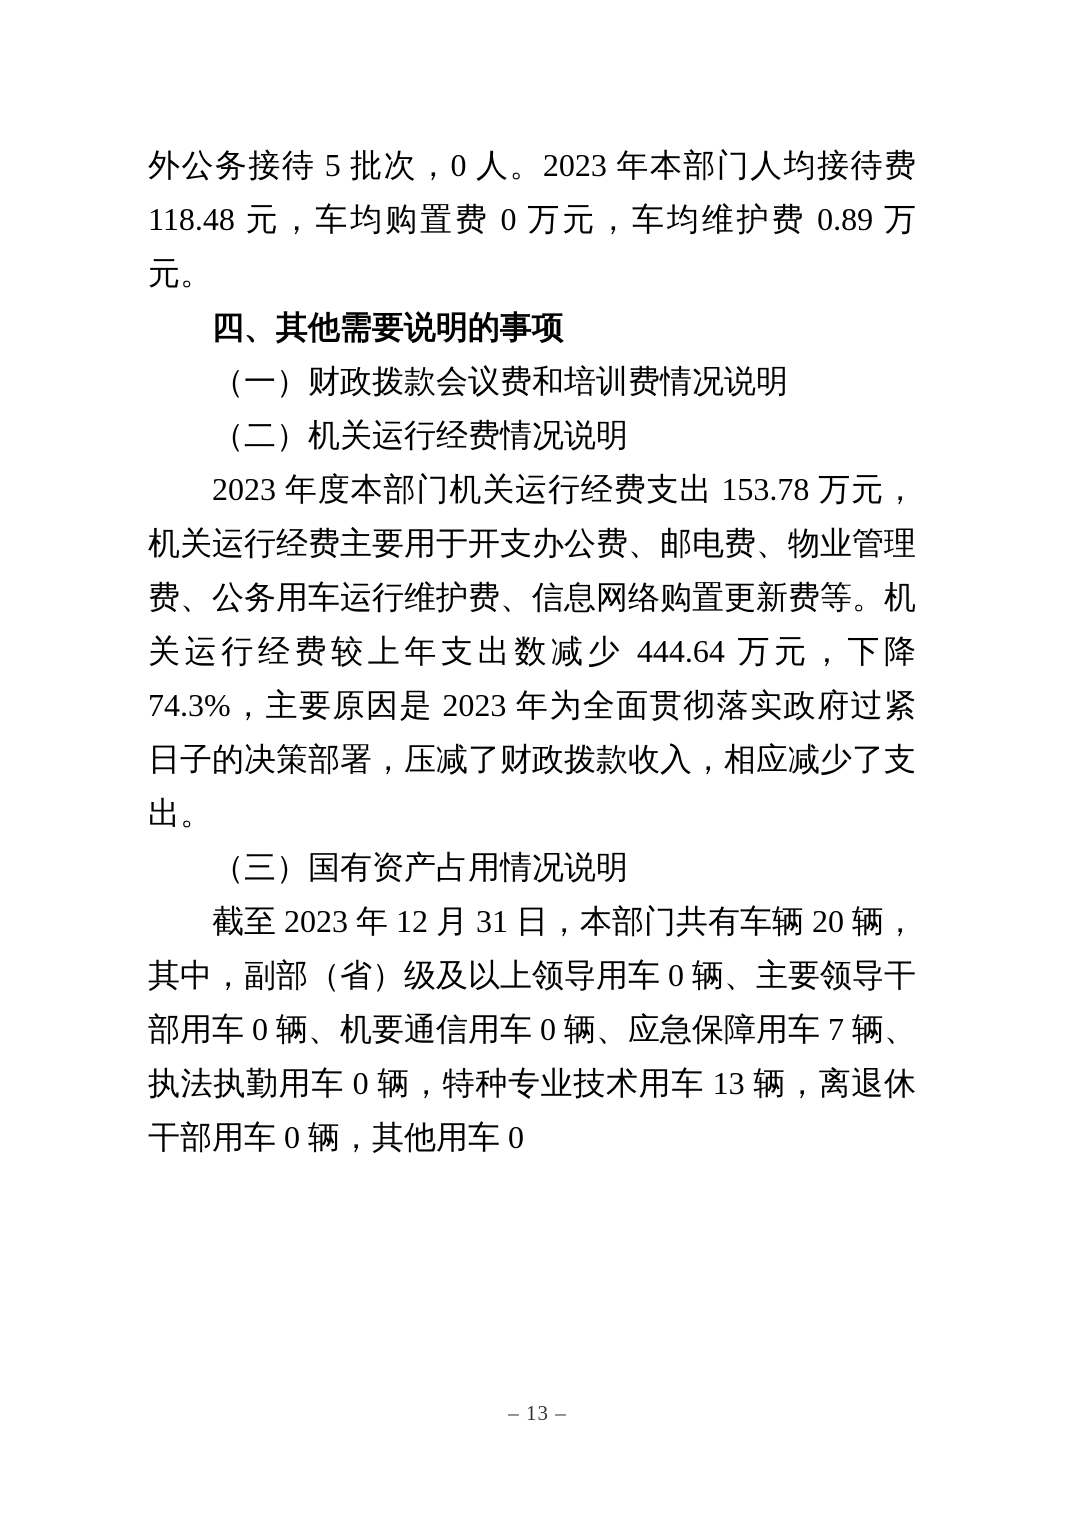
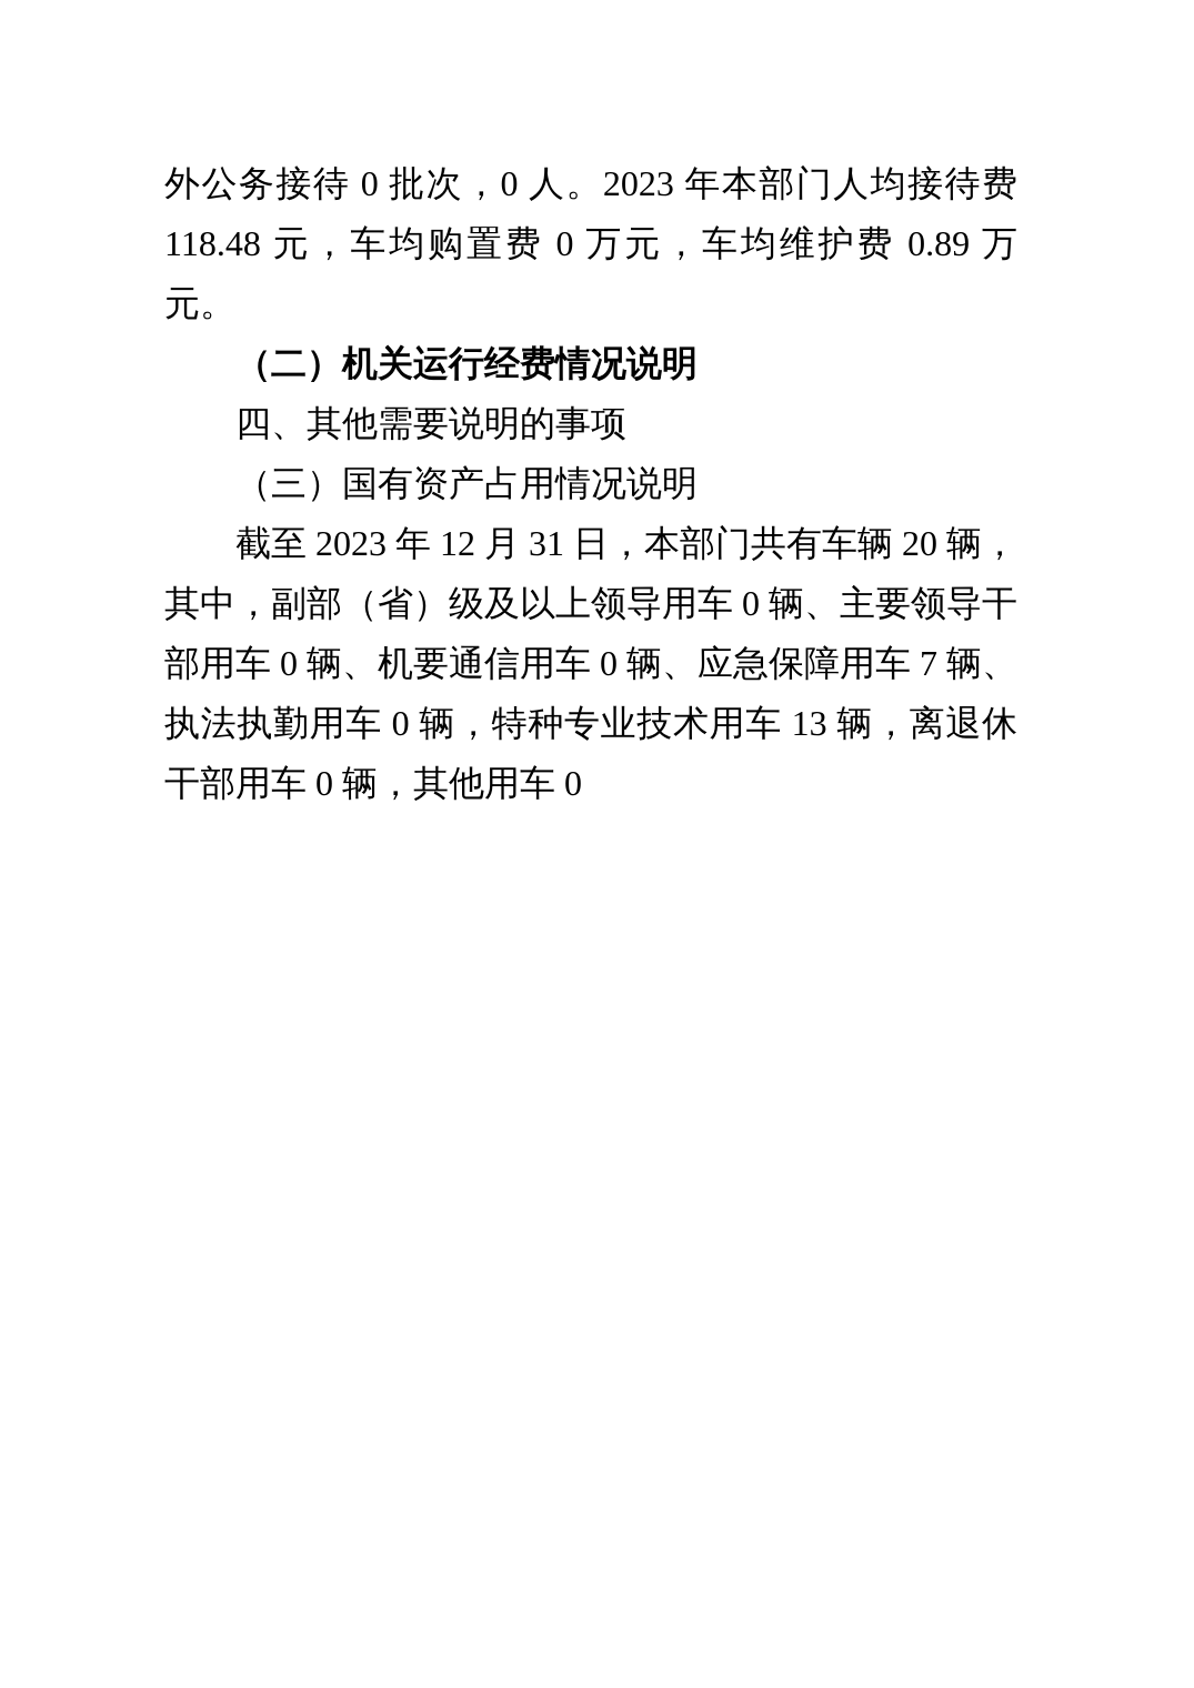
- 外公务接待 5 批次，0 人。2023 年本部门人均接待费 118.48 元，车均购置费 0 万元，车均维护费 0.89 万元。
+ 外公务接待 0 批次，0 人。2023 年本部门人均接待费 118.48 元，车均购置费 0 万元，车均维护费 0.89 万元。
- 四、其他需要说明的事项
+ （二）机关运行经费情况说明
- （一）财政拨款会议费和培训费情况说明
- （二）机关运行经费情况说明
+ 四、其他需要说明的事项
- 2023 年度本部门机关运行经费支出 153.78 万元，机关运行经费主要用于开支办公费、邮电费、物业管理费、公务用车运行维护费、信息网络购置更新费等。机关运行经费较上年支出数减少 444.64 万元，下降 74.3%，主要原因是 2023 年为全面贯彻落实政府过紧日子的决策部署，压减了财政拨款收入，相应减少了支出。
  （三）国有资产占用情况说明
  截至 2023 年 12 月 31 日，本部门共有车辆 20 辆，其中，副部（省）级及以上领导用车 0 辆、主要领导干部用车 0 辆、机要通信用车 0 辆、应急保障用车 7 辆、执法执勤用车 0 辆，特种专业技术用车 13 辆，离退休干部用车 0 辆，其他用车 0
- – 13 –
